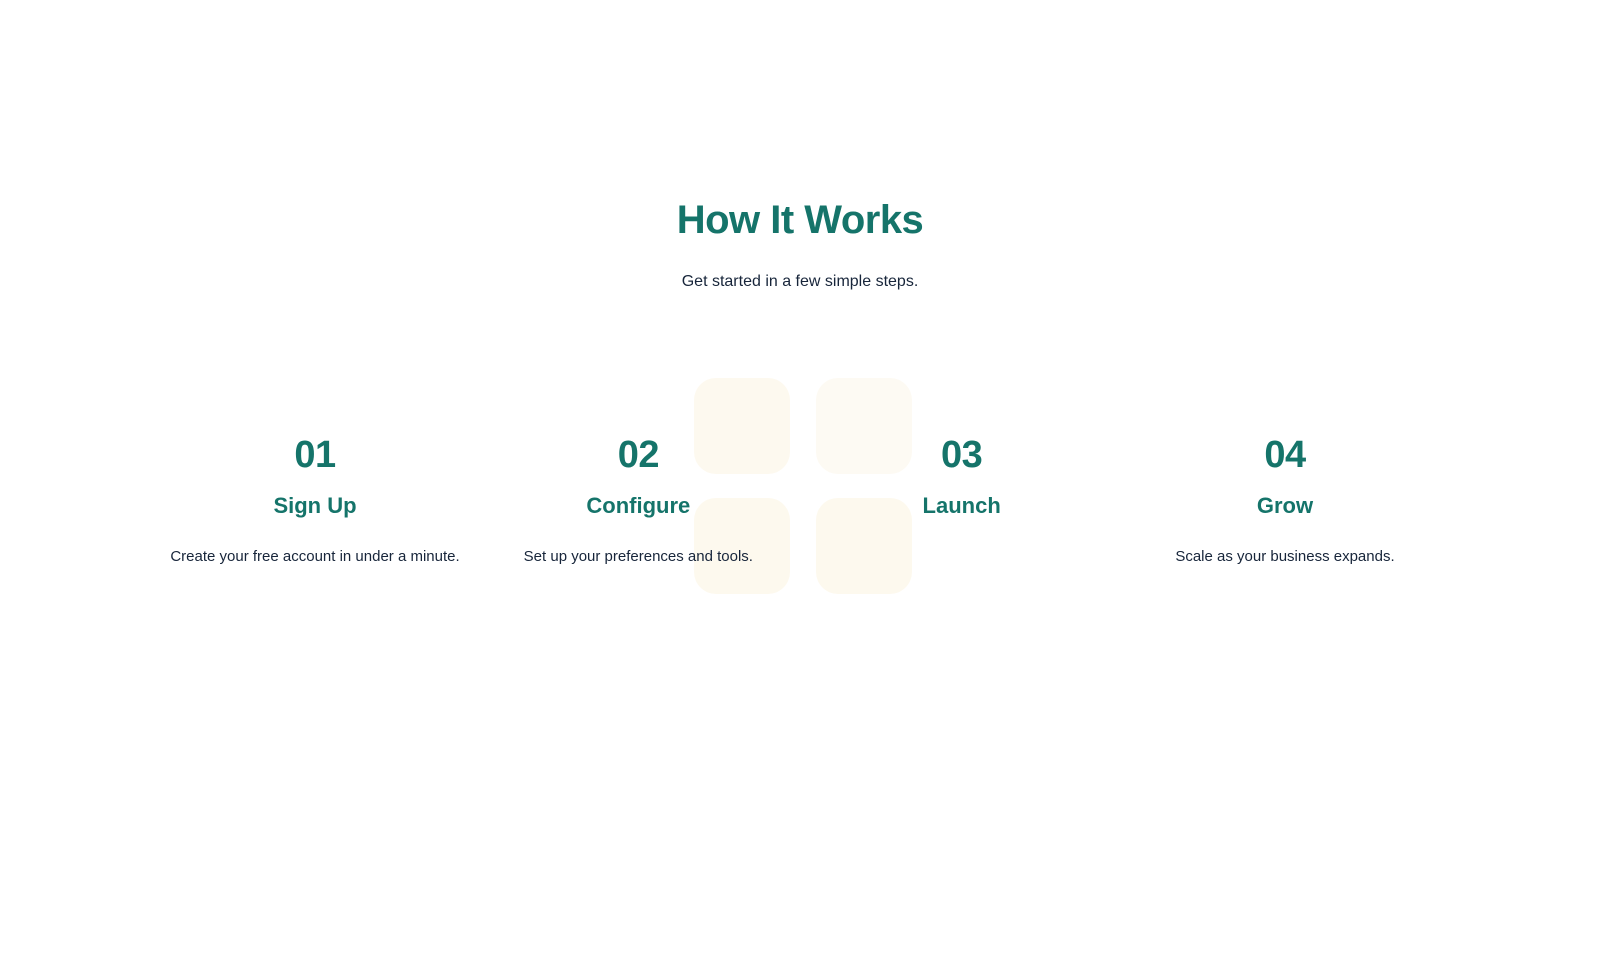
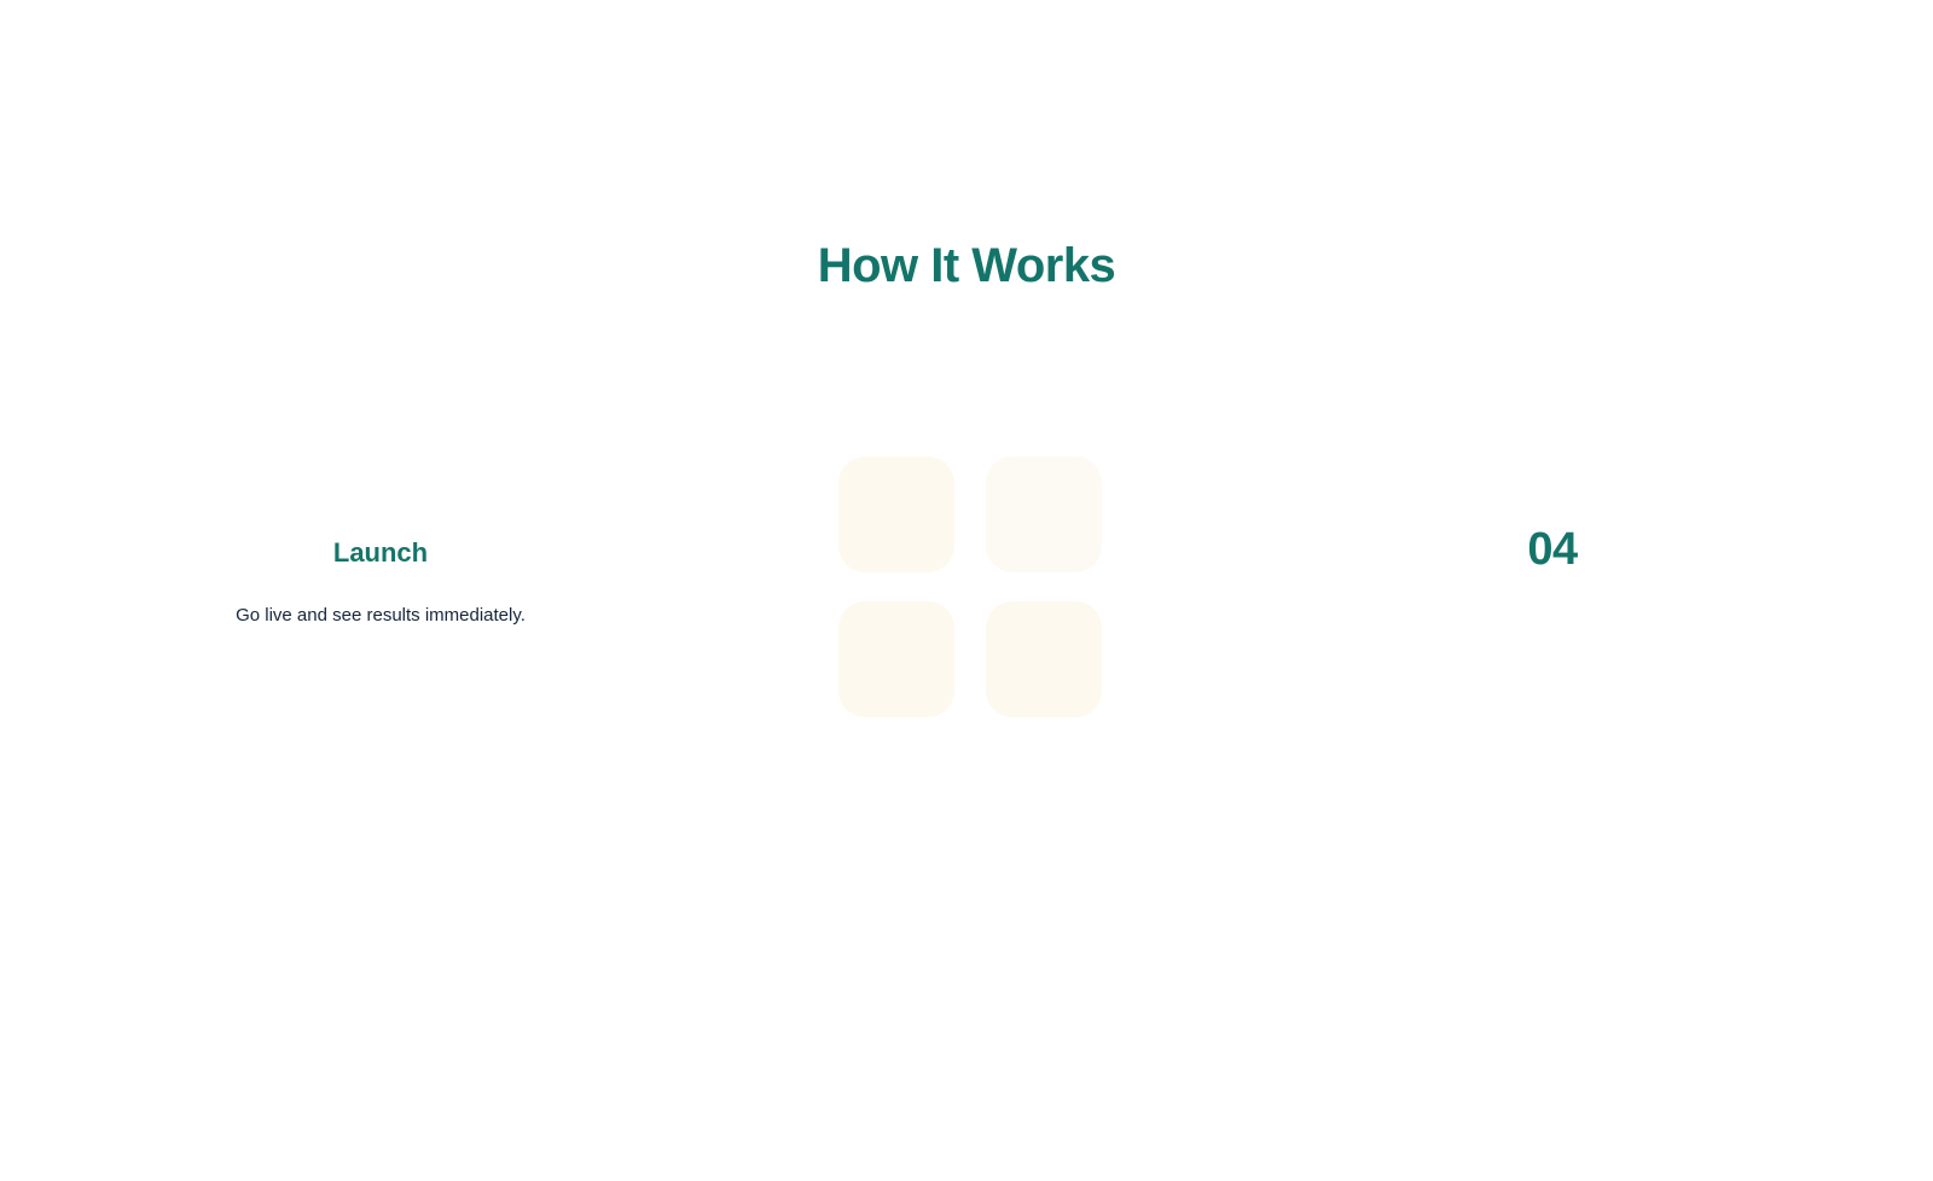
  How It Works
- Get started in a few simple steps.
- 01
- Sign Up
- Create your free account in under a minute.
- 02
- Configure
- Set up your preferences and tools.
- 03
  Launch
+ Go live and see results immediately.
  04
- Grow
- Scale as your business expands.
